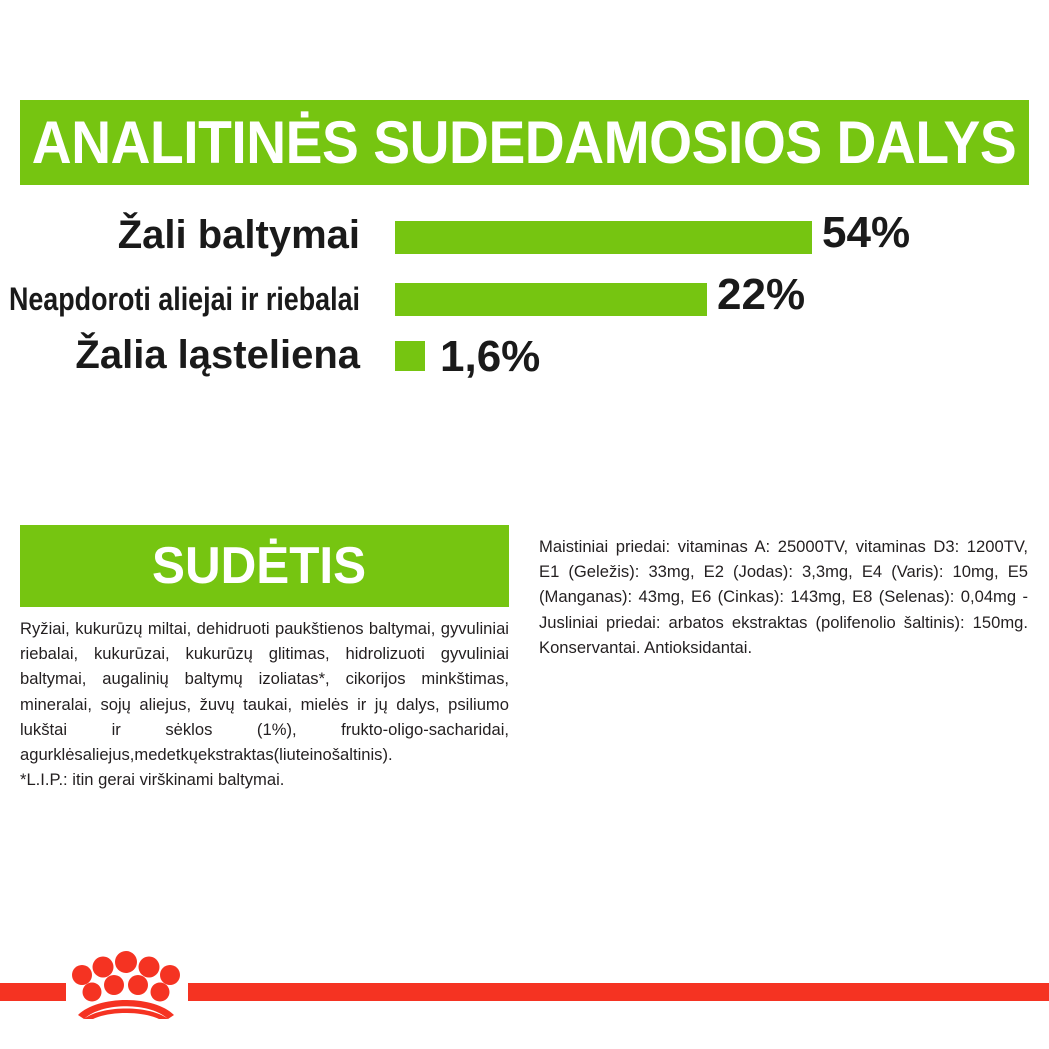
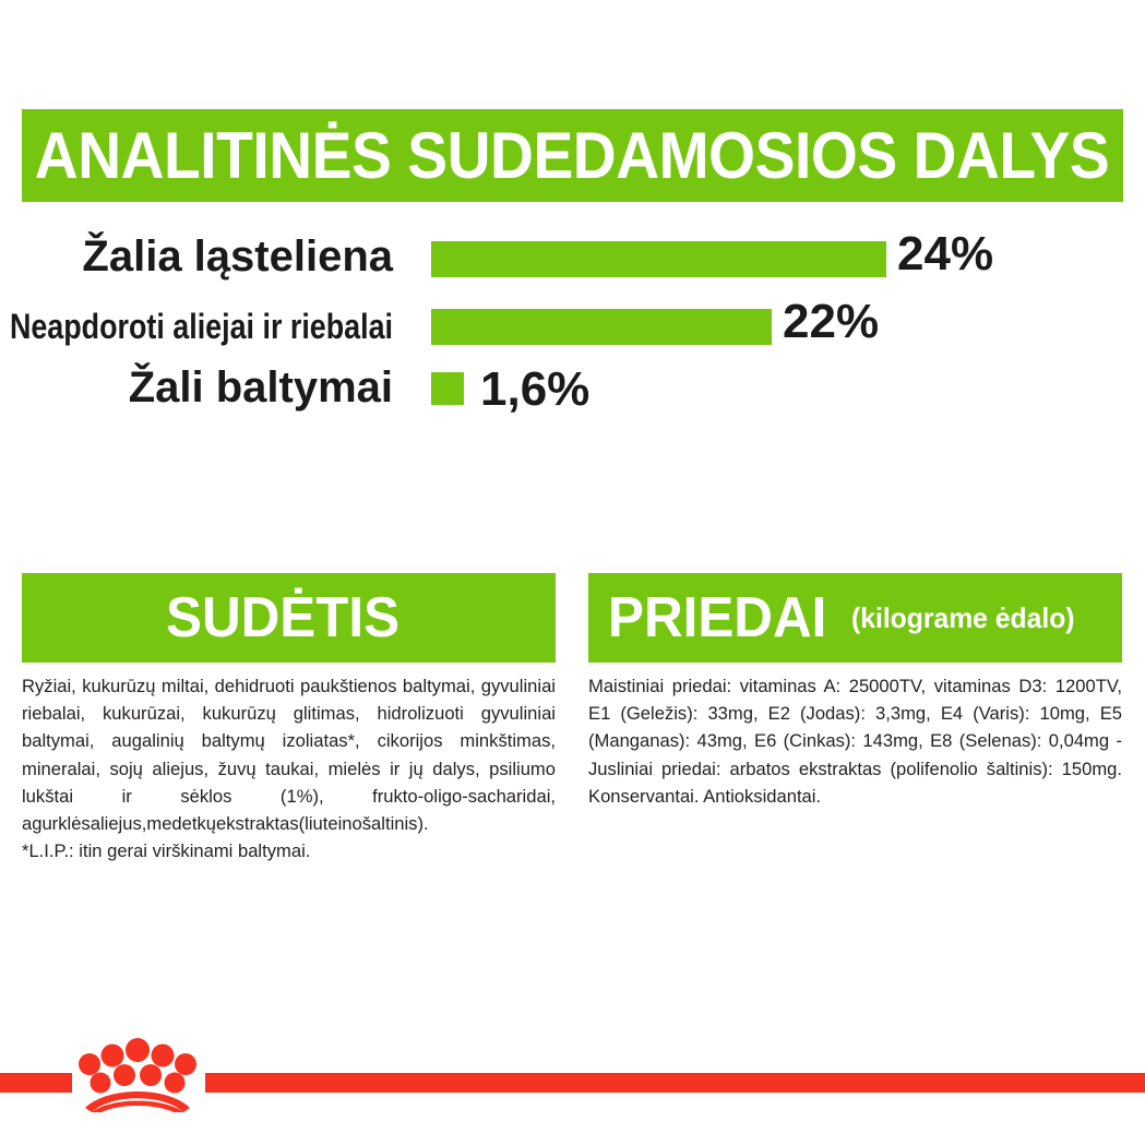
  ANALITINĖS SUDEDAMOSIOS DALYS
- Žali baltymai
+ Žalia ląsteliena
- 54%
+ 24%
  Neapdoroti aliejai ir riebalai
  22%
- Žalia ląsteliena
+ Žali baltymai
  1,6%
  SUDĖTIS
  Ryžiai, kukurūzų miltai, dehidruoti paukštienos baltymai, gyvuliniai riebalai, kukurūzai, kukurūzų glitimas, hidrolizuoti gyvuliniai baltymai, augalinių baltymų izoliatas*, cikorijos minkštimas, mineralai, sojų aliejus, žuvų taukai, mielės ir jų dalys, psiliumo lukštai ir sėklos (1%), frukto-oligo-sacharidai, agurklėsaliejus,medetkųekstraktas(liuteinošaltinis).
  *L.I.P.: itin gerai virškinami baltymai.
+ PRIEDAI
+ (kilograme ėdalo)
  Maistiniai priedai: vitaminas A: 25000TV, vitaminas D3: 1200TV, E1 (Geležis): 33mg, E2 (Jodas): 3,3mg, E4 (Varis): 10mg, E5 (Manganas): 43mg, E6 (Cinkas): 143mg, E8 (Selenas): 0,04mg - Jusliniai priedai: arbatos ekstraktas (polifenolio šaltinis): 150mg. Konservantai. Antioksidantai.
